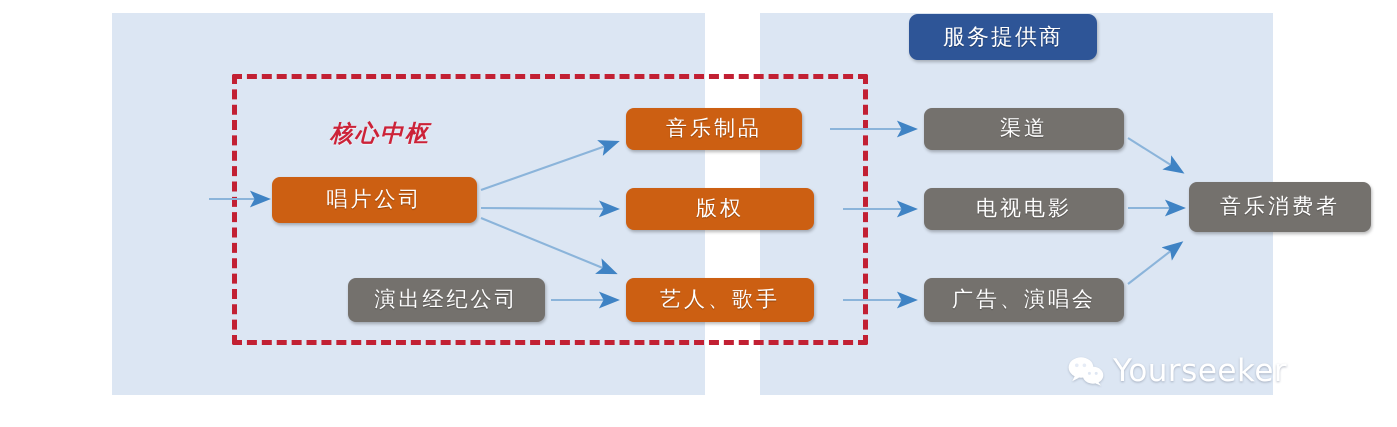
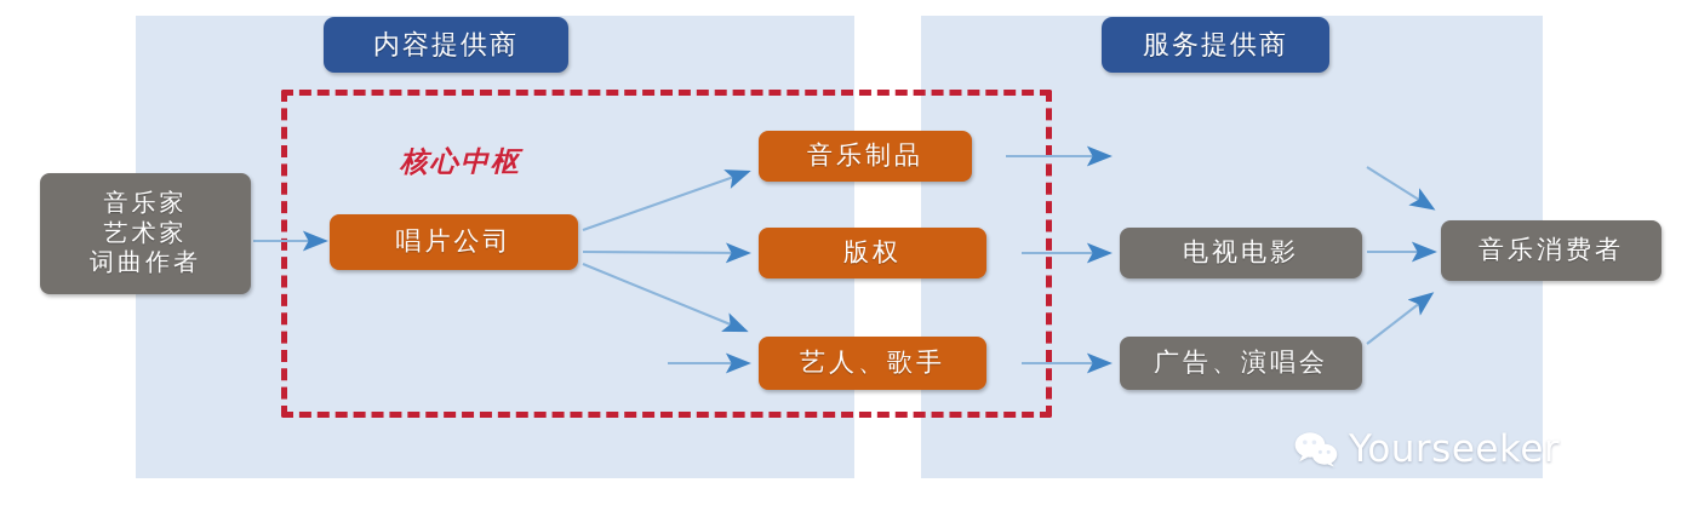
+ 内容提供商
  服务提供商
  核心中枢
+ 音乐家
+ 艺术家
+ 词曲作者
  唱片公司
- 演出经纪公司
  音乐制品
  版权
  艺人、歌手
- 渠道
  电视电影
  广告、演唱会
  音乐消费者
  Yourseeker
